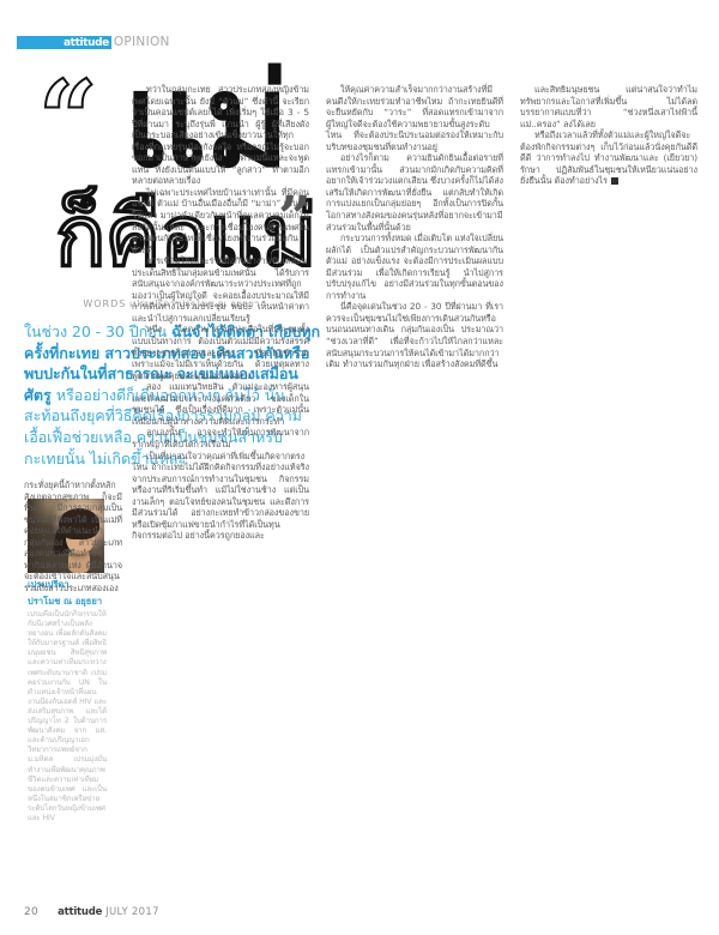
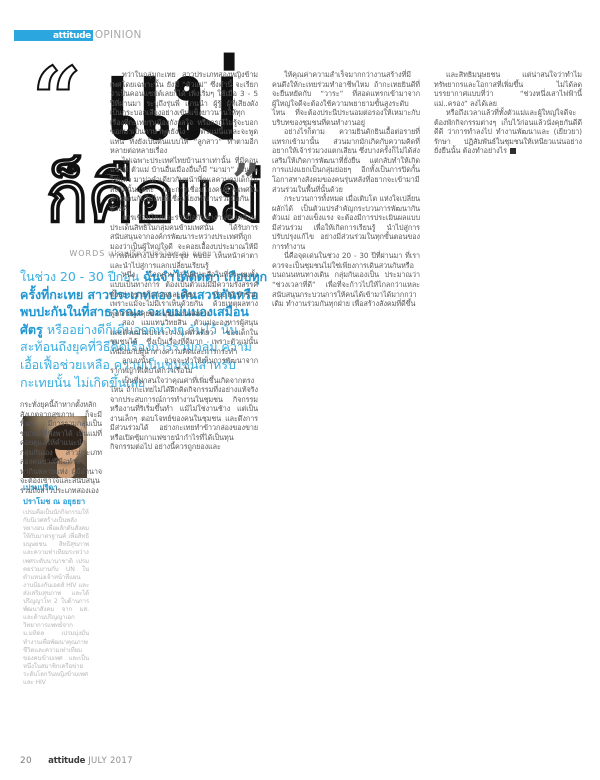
  attitude
  OPINION
  “
  แม่
  ก็คือแม่
  ”
  WORDS เปรมปรีดา ปราโมช ณ อยุธยา
- ในช่วง 20 - 30 ปีก่อน ฉันจำได้ติดตา เกือบทุกครั้งที่กะเทย สาวประเภทสอง เดินสวนกันหรือพบปะกันในที่สาธารณะ จะเขม่นมองเสมือนศัตรู หรืออย่างดีก็เดินออกห่างๆ กันไว้ นั่นสะท้อนถึงยุคที่วิธีคิดเรื่องการรวมกลุ่ม ความเอื้อเฟื้อช่วยเหลือ ความเป็นชุมชนสำหรับกะเทยนั้น ไม่เกิดขึ้าแหละ
+ ในช่วง 20 - 30 ปีก่อน ฉันจำได้ติดตา เกือบทุกครั้งที่กะเทย สาวประเภทสอง เดินสวนกันหรือพบปะกันในที่สาธารณะ จะเขม่นมองเสมือนศัตรู หรืออย่างดีก็เดินออกห่างๆ กันไว้ นั่นสะท้อนถึงยุคที่วิธีคิดเรื่องการรวมกลุ่ม ความเอื้อเฟื้อช่วยเหลือ ความเป็นชุมชนสำหรับกะเทยนั้น ไม่เกิดขึ้นเลย
  เปรมปรีดา
  ปราโมช ณ อยุธยา
  กระทั่งยุคนี้ถ้าหากตั้งหลักสังเกตจากสุขภาพ ก็จะมีพื้นๆ มีการรวมกลุ่มเป็นขบวนมีที่พึ่งพาได้ เป็นแม่ที่คอยดูแลให้คำแนะนำ
  กลุ่มกันเอง สาวประเภทสองคนช่างฝีมือทำมาหากินหลายแห่ง ผู้มีอำนาจจะต้องเข้าใจและสนับสนุน รวมถึงสาวประเภทสองเอง
  ทว่าในกลุ่มกะเทย สาวประเภทสองหญิงข้ามเพศโดยเฉพาะนั้น ยังมี “ตัวแม่” ซึ่งคำนี้ จะเรียกว่าเป็นคอนแซปต์เลยก็ได้ เพิ่งเริ่มๆ ใช้เมื่อ 3 - 5 ปีที่ผ่านมา ระบุถึงรุ่นพี่ แกนนำ ผู้รู้ ผู้ที่เสียงดัง เป็นกระบอกเสียงอย่างเข้มแข็งยาวนานให้ทุกเรื่องที่กะเทยรุ่นน้องกังวลใจ หรือกรณีไม่รู้จะบอกขอกมาเป็นภาษาพูดยังไง ตัวแม่นี้แหละจะพูดแทน ทั้งยังเป็นต้นแบบให้ “ลูกสาว” ทำตามอีกหลายต่อหลายเรื่อง
  ไม่เฉพาะประเทศไทยบ้านเราเท่านั้น ที่มีคอนแซปต์ ตัวแม่ บ้านอื่นเมืองอื่นก็มี “มาม่า” เช่นกัน ใช่แล้ว มาม่าคำเดียวกับหน้าที่ดูแลควบคุมเด็กในสังกัดนั้นแหละ และการเชื่อมโยงคนข้ามเพศในต่างแดนกับใบไทยก็เชื่อมโยงทำงานร่วมมือกันด้วยดี
  การเชื่อมโยงและร่วมมือกันทำงานขับเคลื่อนประเด็นสิทธิในกลุ่มคนข้ามเพศนั้น ได้รับการสนับสนุนจากองค์กรพัฒนาระหว่างประเทศที่ถูกมองว่าเป็นผู้ใหญ่ใจดี จะคอยเอื้องบประมาณให้มีการเดินทางไปร่วมประชุม พบปะ เห็นหน้าค่าตา และนำไปสู่การแลกเปลี่ยนเรียนรู้
  หนึ่ง โลกภาษาส่วนแบ่งเสือในที่ประชุมทั้งแบบเป็นทางการ ต้องเป็นตัวแม่มีมีความรังสรรค์ตั้งอย่างขายโอกาสและเสียง ที่จะได้เข้าร่วม เพราะแม้จะไม่มีเราเห็นด้วยกัน ด้วยเหตุผลทางพูดการพูดคุยและมุมมองแตกต่าง
  สอง แมแทนวิทยสิน ตัวแม่จะองหารผู้สนุนและตัวแม่ไม่ประระวางแค่ตัวเดียว ของเด็กในชุมชนได้ ซึ่งเป็นเรื่องที่ดีมาก เพราะตัวแม่นั้นเหมือนกับผู้นำทางความคิดและการกระทำ
  ลูกเองนั้น อาจจะทำให้เห็นการพัฒนาจากรากหญ้าที่เติบโตกว่าเรือไม่
  เป็นที่น่าสนใจว่าคุณค่าที่เพิ่มขึ้นเกิดจากตรงไหน ถ้ากะเทยไม่ได้ฝึกคิดกิจกรรมที่งอย่างแท้จริงจากประสบการณ์การทำงานในชุมชน กิจกรรมหรืองานที่ริเริ่มขึ้นทำ แม้ไม่ใช่งานช้าง แต่เป็นงานเล็กๆ ตอบโจทย์ของคนในชุมชน และดึงการมีส่วนร่วมได้ อย่างกะเทยทำข้าวกล่องของขาย หรือเปิดซุ้มกาแฟขายนำกำไรที่ได้เป็นทุนกิจกรรมต่อไป อย่างนี้ควรถูกยองและ
  ให้คุณค่าความสำเร็จมากกว่างานสร้างที่มีคนดึงให้กะเทยร่วมทำอาชีพไหม ถ้ากะเทยยินดีที่จะยืนหยัดกับ “วาระ” ที่สอดแทรกเข้ามาจากผู้ใหญ่ใจดีจะต้องใช้ความพยายามขั้นสูงระดับไหน ที่จะต้องประนีประนอมต่อรองให้เหมาะกับบริบทของชุมชนที่ตนทำงานอยู่
  อย่างไรก็ตาม ความยินดักยินเอื้อต่อรายที่แทรกเข้ามานั้น ส่วนมากมักเกิดกับความคิดที่อยากให้เจ้าร่วมวงแตกเสียน ซึ่งบางครั้งก็ไม่ได้ส่งเสริมให้เกิดการพัฒนาที่ยั่งยืน แต่กลับทำให้เกิดการแบ่งแยกเป็นกลุ่มย่อยๆ อีกทั้งเป็นการปิดกั้นโอกาสทางสังคมของคนรุ่นหลังที่อยากจะเข้ามามีส่วนร่วมในพื้นที่นั้นด้วย
  กระบวนการทั้งหมด เมื่อเติบโต แห่งใจเปลี่ยน ผลักได้ เป็นตัวแปรสำคัญกระบวนการพัฒนากัน ตัวแม่ อย่างแข็งแรง จะต้องมีการประเมินผลแบบมีส่วนร่วม เพื่อให้เกิดการเรียนรู้ นำไปสู่การปรับปรุงแก้ไข อย่างมีส่วนร่วมในทุกขั้นตอนของการทำงาน
  นี่คือจุดเด่นในช่วง 20 - 30 ปีที่ผ่านมา ที่เราควรจะเป็นชุมชนไม่ใช่เพียงการเดินสวนกันหรือบนถนนหนทางเดิน กลุ่มกันเองเป็น ประมาณว่า “ช่วงเวลาที่ดี” เพื่อที่จะก้าวไปให้ไกลกว่าแหละ สนับสนุนกระบวนการให้คนได้เข้ามาได้มากกว่าเดิม ทำงานร่วมกันทุกฝ่าย เพื่อสร้างสังคมที่ดีขึ้น
  และสิทธิมนุษยชน แต่น่าสนใจว่าทำไมทรัพยากรและโอกาสที่เพิ่มขึ้น ไม่ได้ลดบรรยากาศแบบที่ว่า “ช่วงหนึ่งเสาไฟฟ้านี้ แม่..ครอง” ลงได้เลย
  หรือถึงเวลาแล้วที่ทั้งตัวแม่และผู้ใหญ่ใจดีจะต้องพักกิจกรรมต่างๆ เก็บไว้ก่อนแล้วนั่งคุยกันดีดี ดีดี ว่าการทำลงไป ทำงานพัฒนาและ (เยียวยา) รักษา ปฏิสัมพันธ์ในชุมชนให้เหนียวแน่นอย่างยั่งยืนนั้น ต้องทำอย่างไร
  20
  attitude JULY 2017
